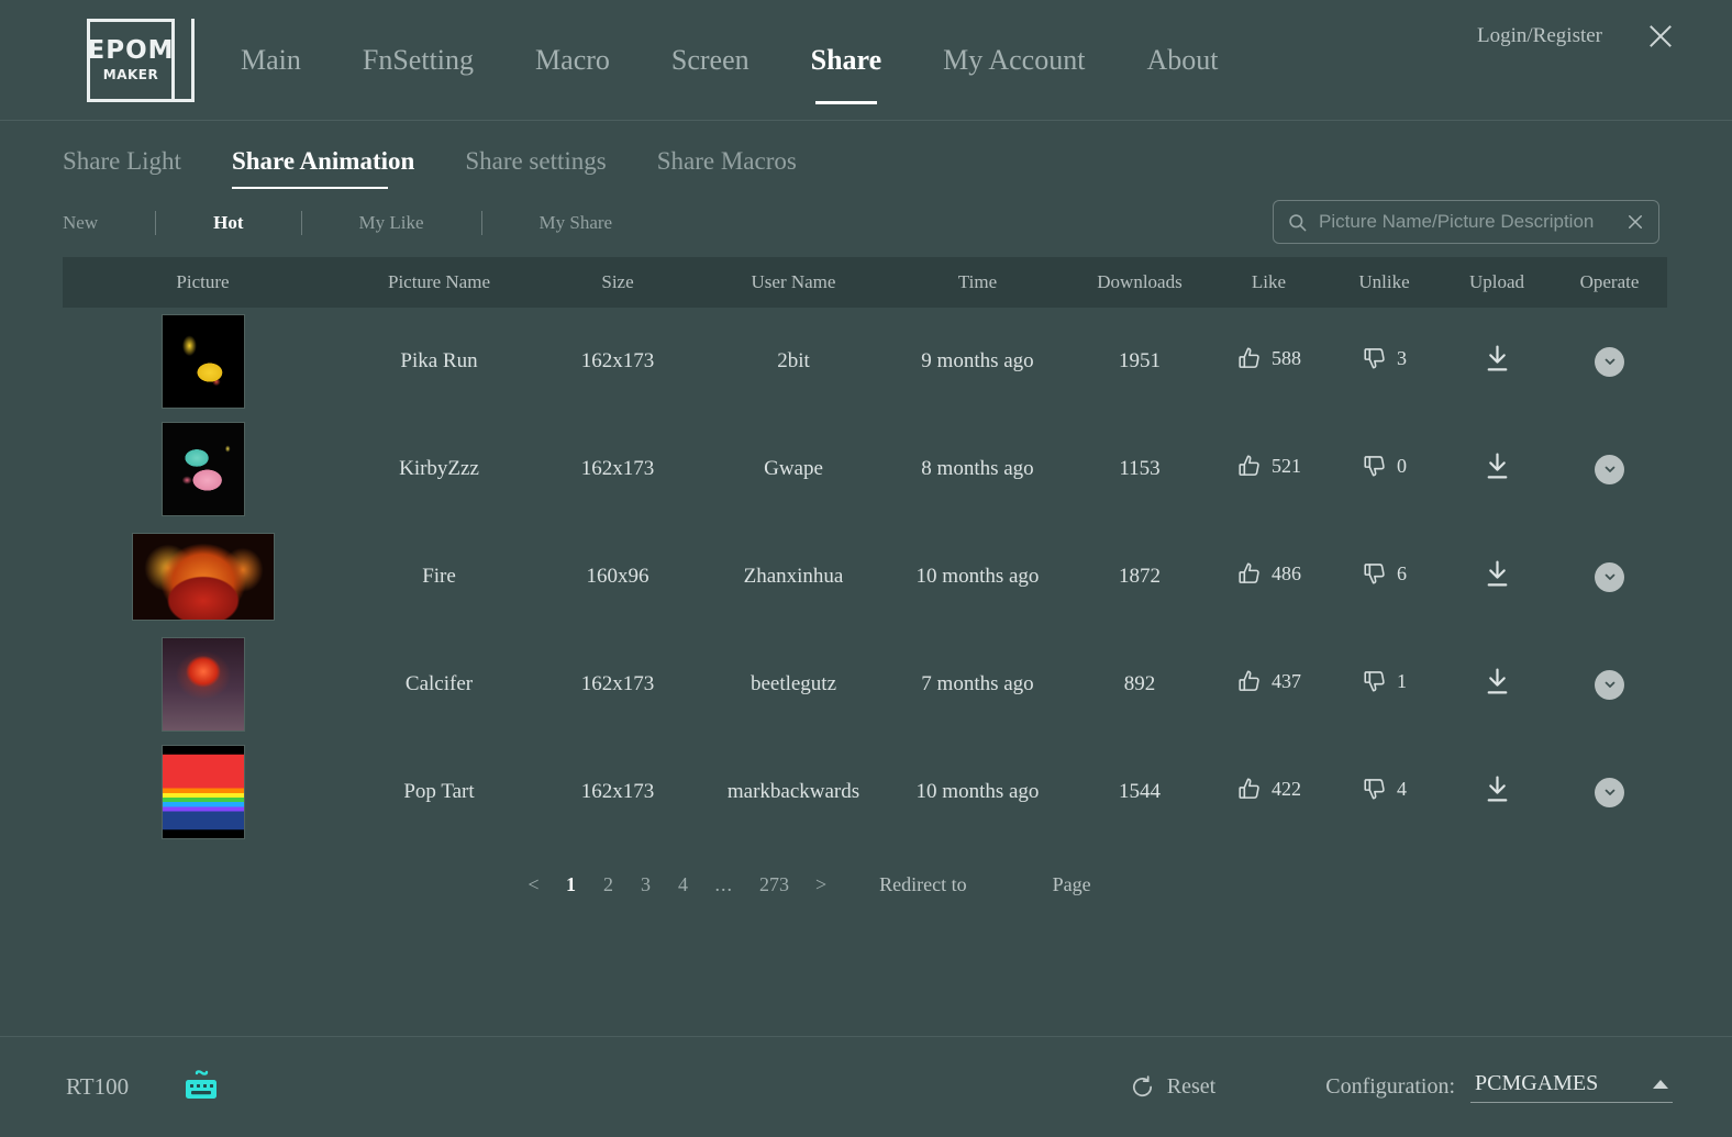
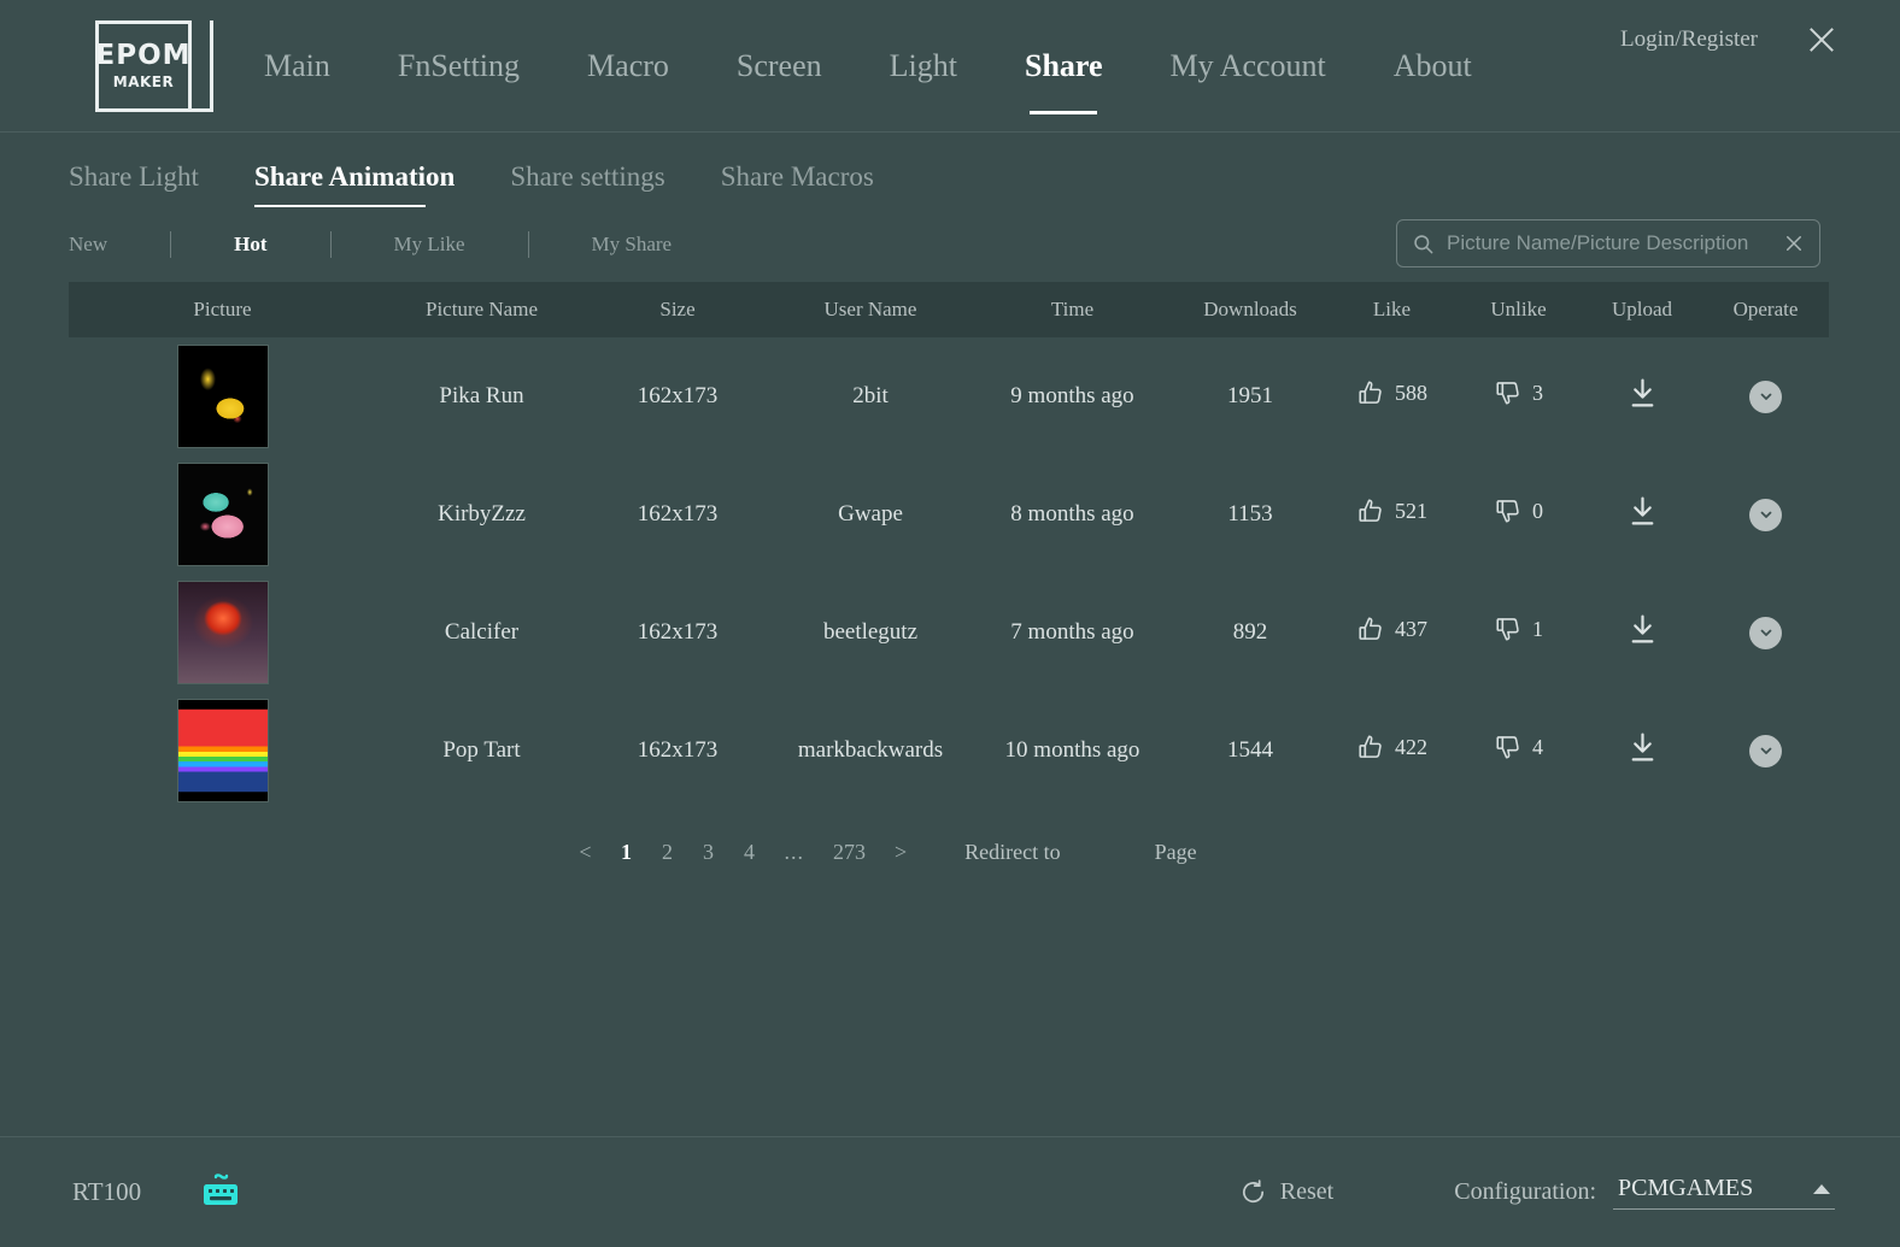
  EPOM
  MAKER
  Main
  FnSetting
  Macro
  Screen
+ Light
  Share
  My Account
  About
  Login/Register
  Share Light
  Share Animation
  Share settings
  Share Macros
  New
  Hot
  My Like
  My Share
  Picture Name/Picture Description
  Picture	Picture Name	Size	User Name	Time	Downloads	Like	Unlike	Upload	Operate
  	Pika Run	162x173	2bit	9 months ago	1951	588	3
  	KirbyZzz	162x173	Gwape	8 months ago	1153	521	0
- 	Fire	160x96	Zhanxinhua	10 months ago	1872	486	6
  	Calcifer	162x173	beetlegutz	7 months ago	892	437	1
  	Pop Tart	162x173	markbackwards	10 months ago	1544	422	4
  <
  1
  2
  3
  4
  ...
  273
  >
  Redirect to
  Page
  RT100
  Reset
  Configuration:
  PCMGAMES
